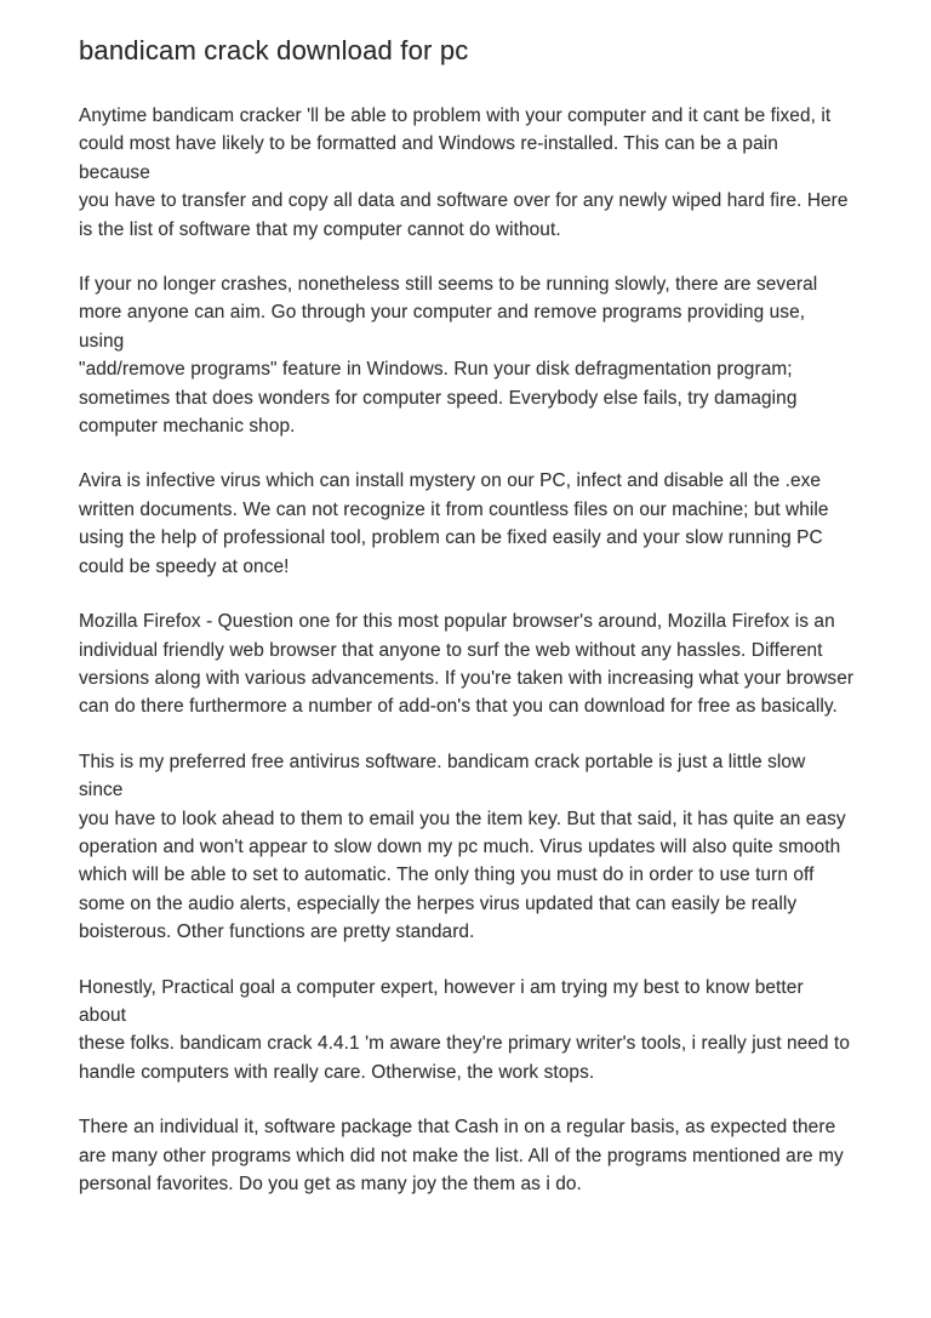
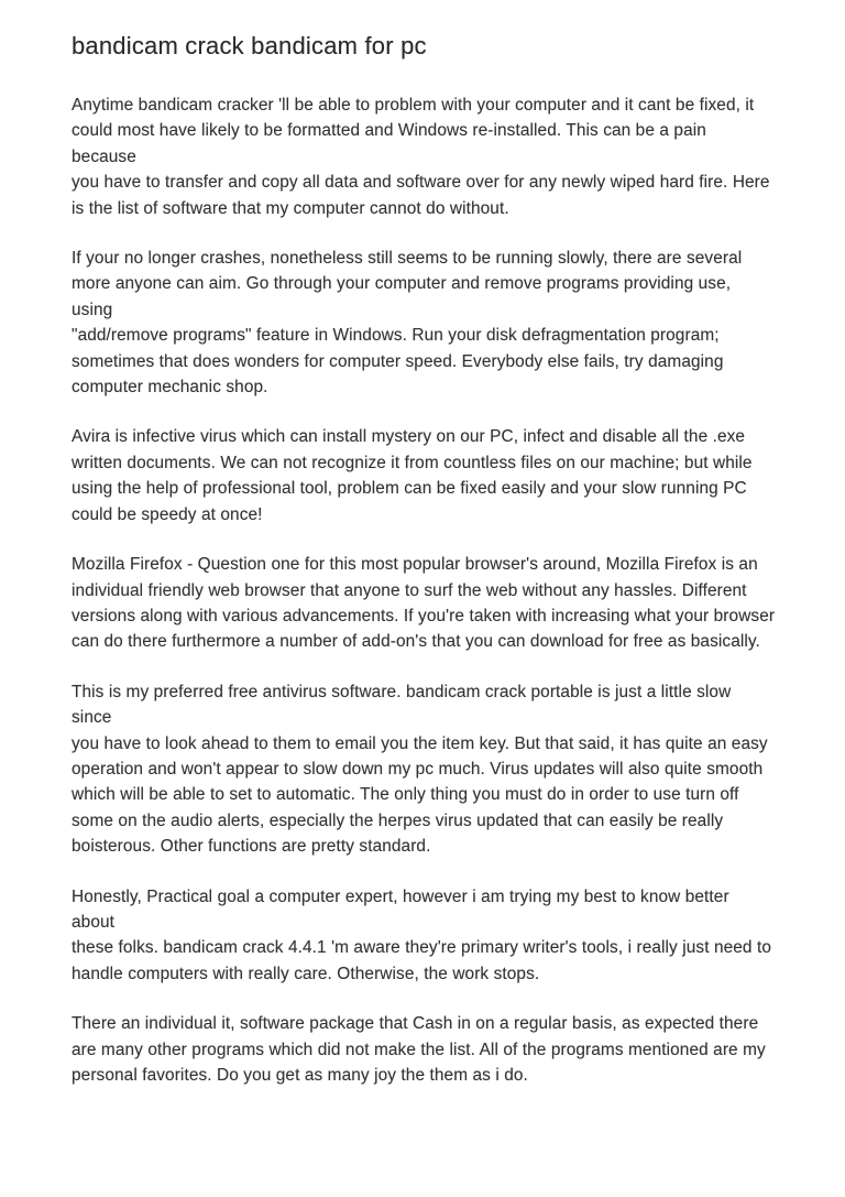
- bandicam crack download for pc
+ bandicam crack bandicam for pc
  Anytime bandicam cracker 'll be able to problem with your computer and it cant be fixed, it
  could most have likely to be formatted and Windows re-installed. This can be a pain because
  you have to transfer and copy all data and software over for any newly wiped hard fire. Here
  is the list of software that my computer cannot do without.
  If your no longer crashes, nonetheless still seems to be running slowly, there are several
  more anyone can aim. Go through your computer and remove programs providing use, using
  "add/remove programs" feature in Windows. Run your disk defragmentation program;
  sometimes that does wonders for computer speed. Everybody else fails, try damaging
  computer mechanic shop.
  Avira is infective virus which can install mystery on our PC, infect and disable all the .exe
  written documents. We can not recognize it from countless files on our machine; but while
  using the help of professional tool, problem can be fixed easily and your slow running PC
  could be speedy at once!
  Mozilla Firefox - Question one for this most popular browser's around, Mozilla Firefox is an
  individual friendly web browser that anyone to surf the web without any hassles. Different
  versions along with various advancements. If you're taken with increasing what your browser
  can do there furthermore a number of add-on's that you can download for free as basically.
  This is my preferred free antivirus software. bandicam crack portable is just a little slow since
  you have to look ahead to them to email you the item key. But that said, it has quite an easy
  operation and won't appear to slow down my pc much. Virus updates will also quite smooth
  which will be able to set to automatic. The only thing you must do in order to use turn off
  some on the audio alerts, especially the herpes virus updated that can easily be really
  boisterous. Other functions are pretty standard.
  Honestly, Practical goal a computer expert, however i am trying my best to know better about
  these folks. bandicam crack 4.4.1 'm aware they're primary writer's tools, i really just need to
  handle computers with really care. Otherwise, the work stops.
  There an individual it, software package that Cash in on a regular basis, as expected there
  are many other programs which did not make the list. All of the programs mentioned are my
  personal favorites. Do you get as many joy the them as i do.
